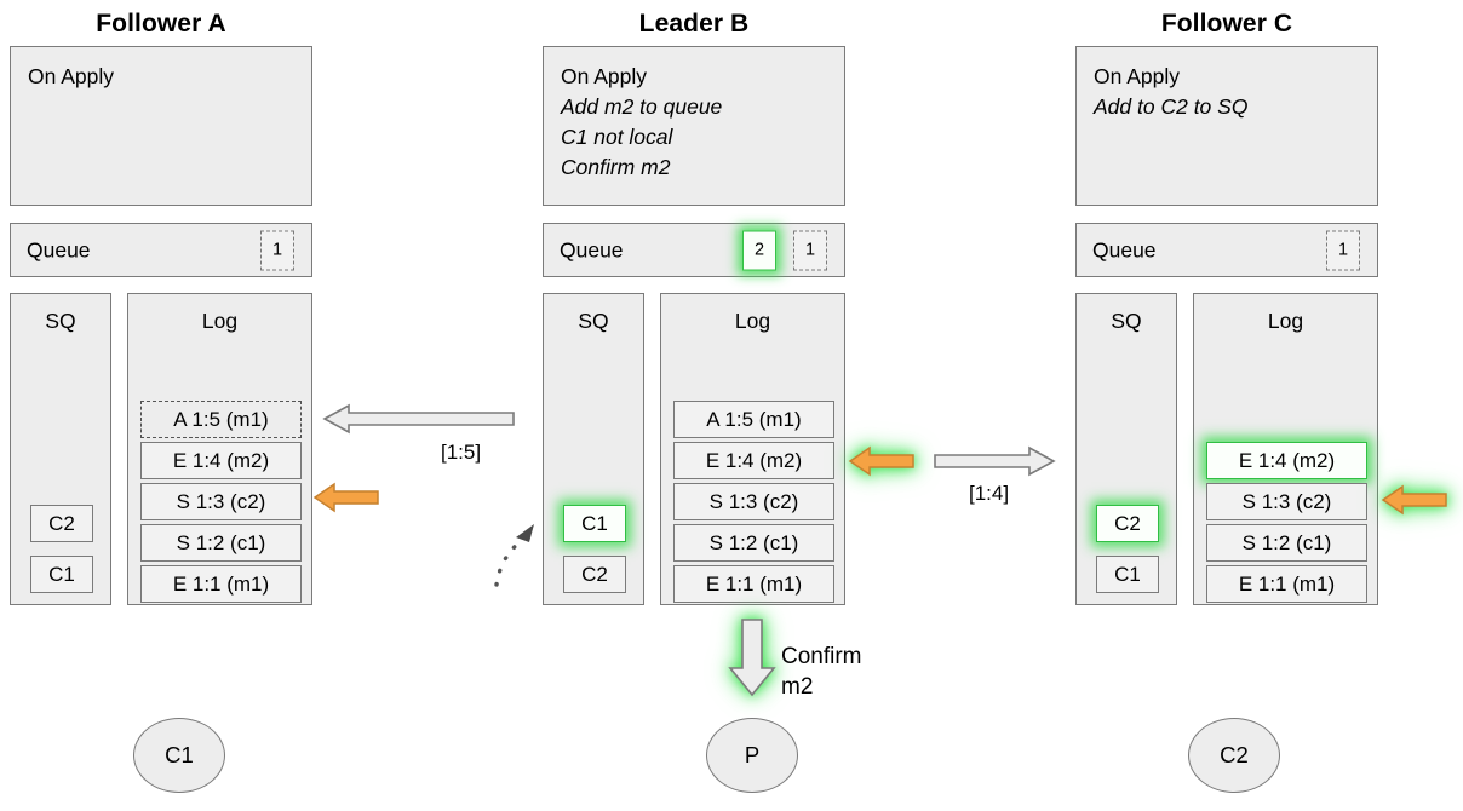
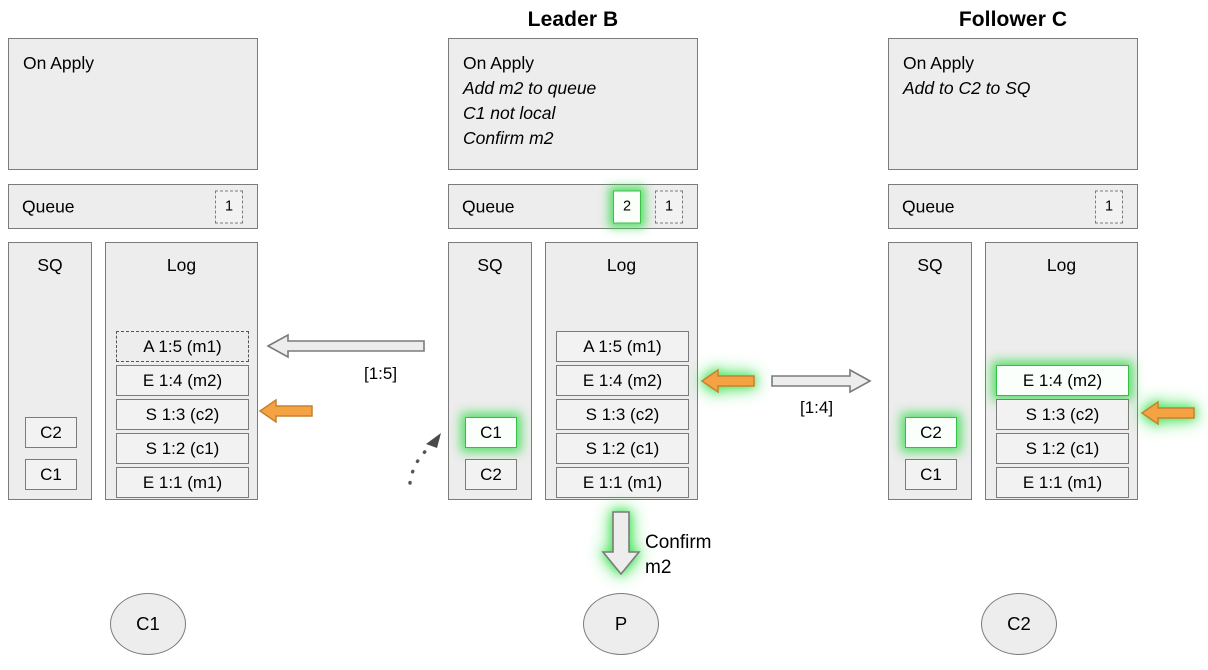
- Follower A
  Leader B
  Follower C
  On Apply
  On Apply
  Add m2 to queue
  C1 not local
  Confirm m2
  On Apply
  Add to C2 to SQ
  Queue
  1
  Queue
  2
  1
  Queue
  1
  SQ
  C2
  C1
  Log
  A 1:5 (m1)
  E 1:4 (m2)
  S 1:3 (c2)
  S 1:2 (c1)
  E 1:1 (m1)
  SQ
  C1
  C2
  Log
  A 1:5 (m1)
  E 1:4 (m2)
  S 1:3 (c2)
  S 1:2 (c1)
  E 1:1 (m1)
  SQ
  C2
  C1
  Log
  E 1:4 (m2)
  S 1:3 (c2)
  S 1:2 (c1)
  E 1:1 (m1)
  [1:5]
  [1:4]
  Confirm
  m2
  C1
  P
  C2
